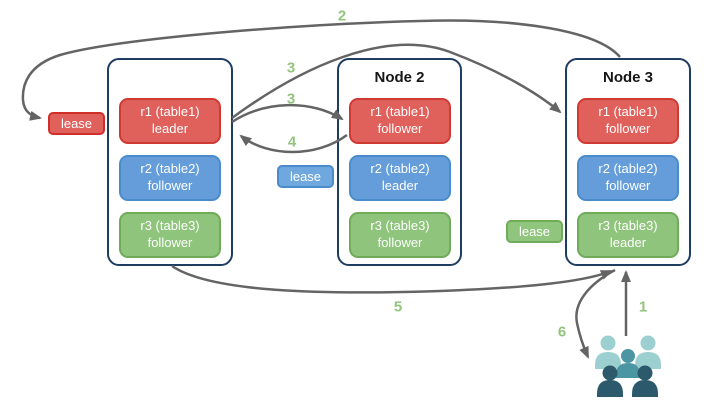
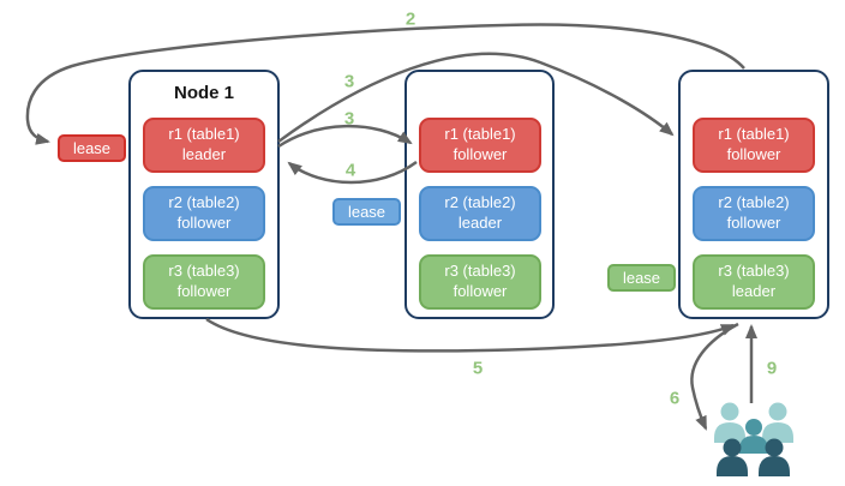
+ Node 1
  r1 (table1)
  leader
  r2 (table2)
  follower
  r3 (table3)
  follower
- Node 2
  r1 (table1)
  follower
  r2 (table2)
  leader
  r3 (table3)
  follower
- Node 3
  r1 (table1)
  follower
  r2 (table2)
  follower
  r3 (table3)
  leader
  lease
  lease
  lease
- 1
+ 9
  2
  3
  3
  4
  5
  6
